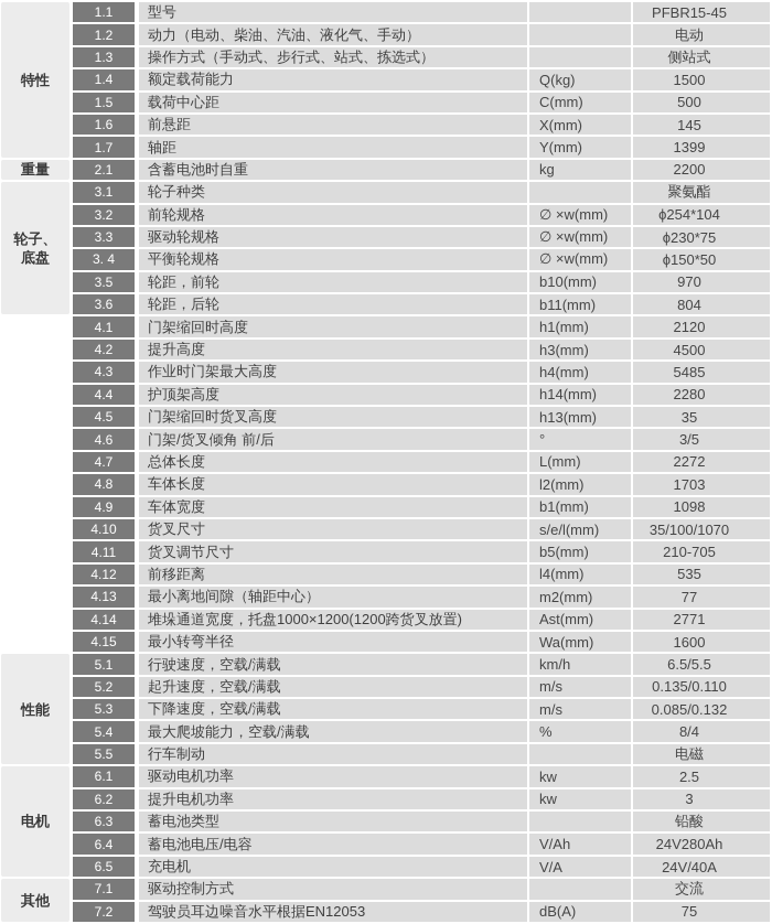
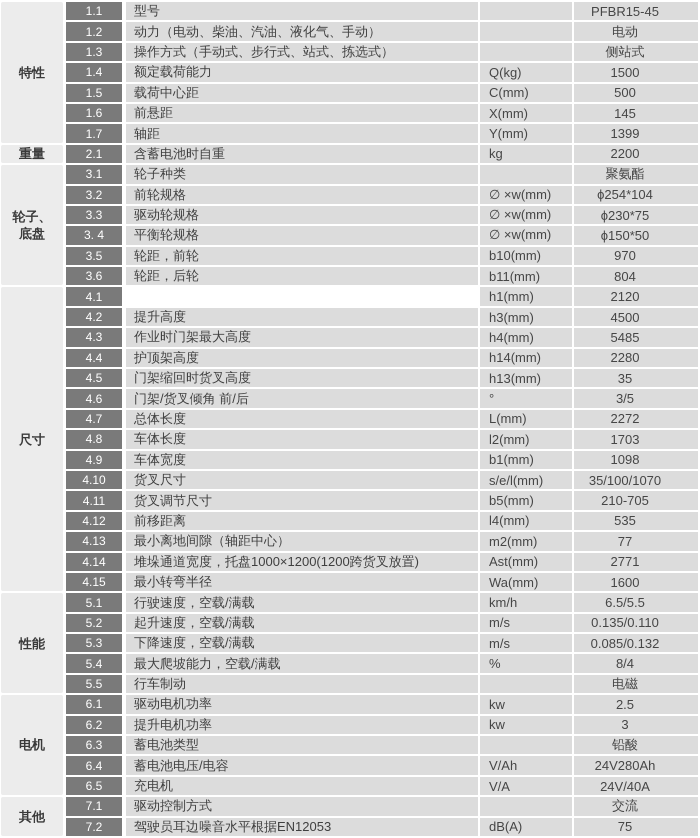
  特性
  1.1
  型号
  PFBR15-45
  1.2
  动力（电动、柴油、汽油、液化气、手动）
  电动
  1.3
  操作方式（手动式、步行式、站式、拣选式）
  侧站式
  1.4
  额定载荷能力
  Q(kg)
  1500
  1.5
  载荷中心距
  C(mm)
  500
  1.6
  前悬距
  X(mm)
  145
  1.7
  轴距
  Y(mm)
  1399
  重量
  2.1
  含蓄电池时自重
  kg
  2200
  轮子、
  底盘
  3.1
  轮子种类
  聚氨酯
  3.2
  前轮规格
  ∅ ×w(mm)
  ϕ254*104
  3.3
  驱动轮规格
  ∅ ×w(mm)
  ϕ230*75
  3. 4
  平衡轮规格
  ∅ ×w(mm)
  ϕ150*50
  3.5
  轮距，前轮
  b10(mm)
  970
  3.6
  轮距，后轮
  b11(mm)
  804
+ 尺寸
  4.1
- 门架缩回时高度
  h1(mm)
  2120
  4.2
  提升高度
  h3(mm)
  4500
  4.3
  作业时门架最大高度
  h4(mm)
  5485
  4.4
  护顶架高度
  h14(mm)
  2280
  4.5
  门架缩回时货叉高度
  h13(mm)
  35
  4.6
  门架/货叉倾角 前/后
  °
  3/5
  4.7
  总体长度
  L(mm)
  2272
  4.8
  车体长度
  l2(mm)
  1703
  4.9
  车体宽度
  b1(mm)
  1098
  4.10
  货叉尺寸
  s/e/l(mm)
  35/100/1070
  4.11
  货叉调节尺寸
  b5(mm)
  210-705
  4.12
  前移距离
  l4(mm)
  535
  4.13
  最小离地间隙（轴距中心）
  m2(mm)
  77
  4.14
  堆垛通道宽度，托盘1000×1200(1200跨货叉放置)
  Ast(mm)
  2771
  4.15
  最小转弯半径
  Wa(mm)
  1600
  性能
  5.1
  行驶速度，空载/满载
  km/h
  6.5/5.5
  5.2
  起升速度，空载/满载
  m/s
  0.135/0.110
  5.3
  下降速度，空载/满载
  m/s
  0.085/0.132
  5.4
  最大爬坡能力，空载/满载
  %
  8/4
  5.5
  行车制动
  电磁
  电机
  6.1
  驱动电机功率
  kw
  2.5
  6.2
  提升电机功率
  kw
  3
  6.3
  蓄电池类型
  铅酸
  6.4
  蓄电池电压/电容
  V/Ah
  24V280Ah
  6.5
  充电机
  V/A
  24V/40A
  其他
  7.1
  驱动控制方式
  交流
  7.2
  驾驶员耳边噪音水平根据EN12053
  dB(A)
  75
